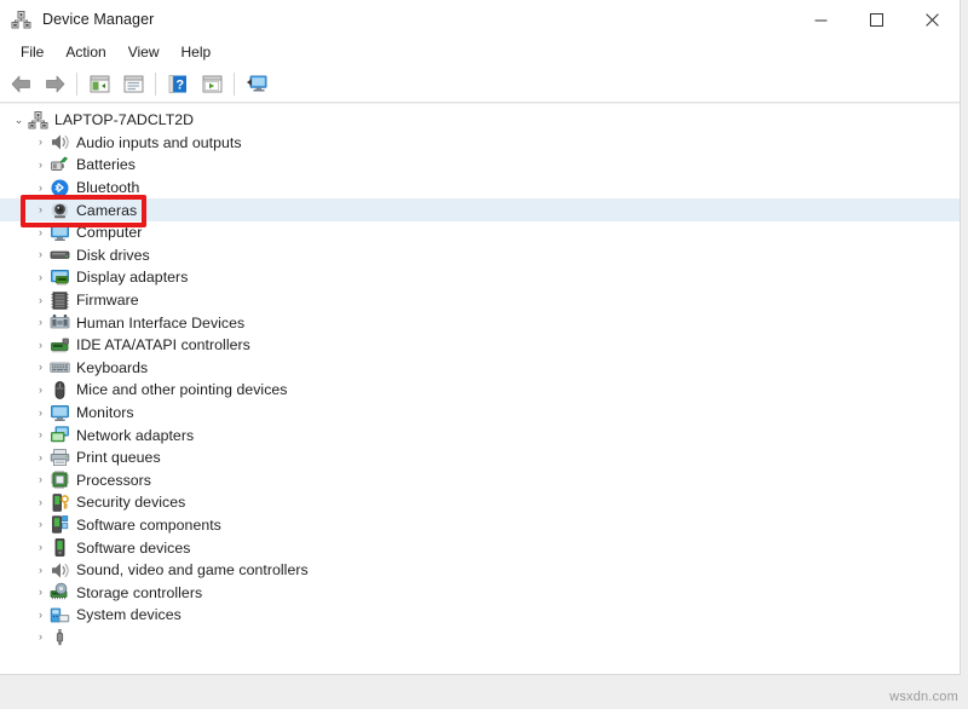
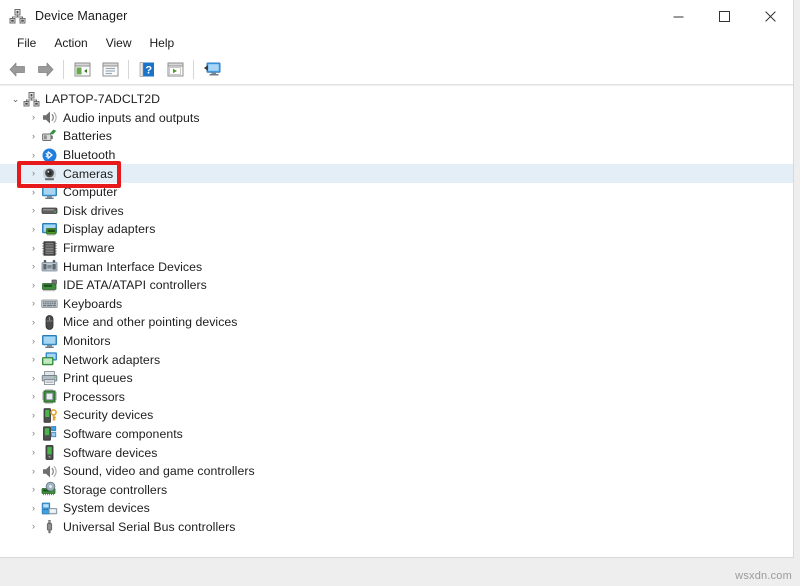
  Device Manager
  File
  Action
  View
  Help
  ?
  ⌄
  LAPTOP-7ADCLT2D
  ›
  Audio inputs and outputs
  ›
  Batteries
  ›
  Bluetooth
  ›
  Cameras
  ›
  Computer
  ›
  Disk drives
  ›
  Display adapters
  ›
  Firmware
  ›
  Human Interface Devices
  ›
  IDE ATA/ATAPI controllers
  ›
  Keyboards
  ›
  Mice and other pointing devices
  ›
  Monitors
  ›
  Network adapters
  ›
  Print queues
  ›
  Processors
  ›
  Security devices
  ›
  Software components
  ›
  Software devices
  ›
  Sound, video and game controllers
  ›
  Storage controllers
  ›
  System devices
  ›
+ Universal Serial Bus controllers
  wsxdn.com
